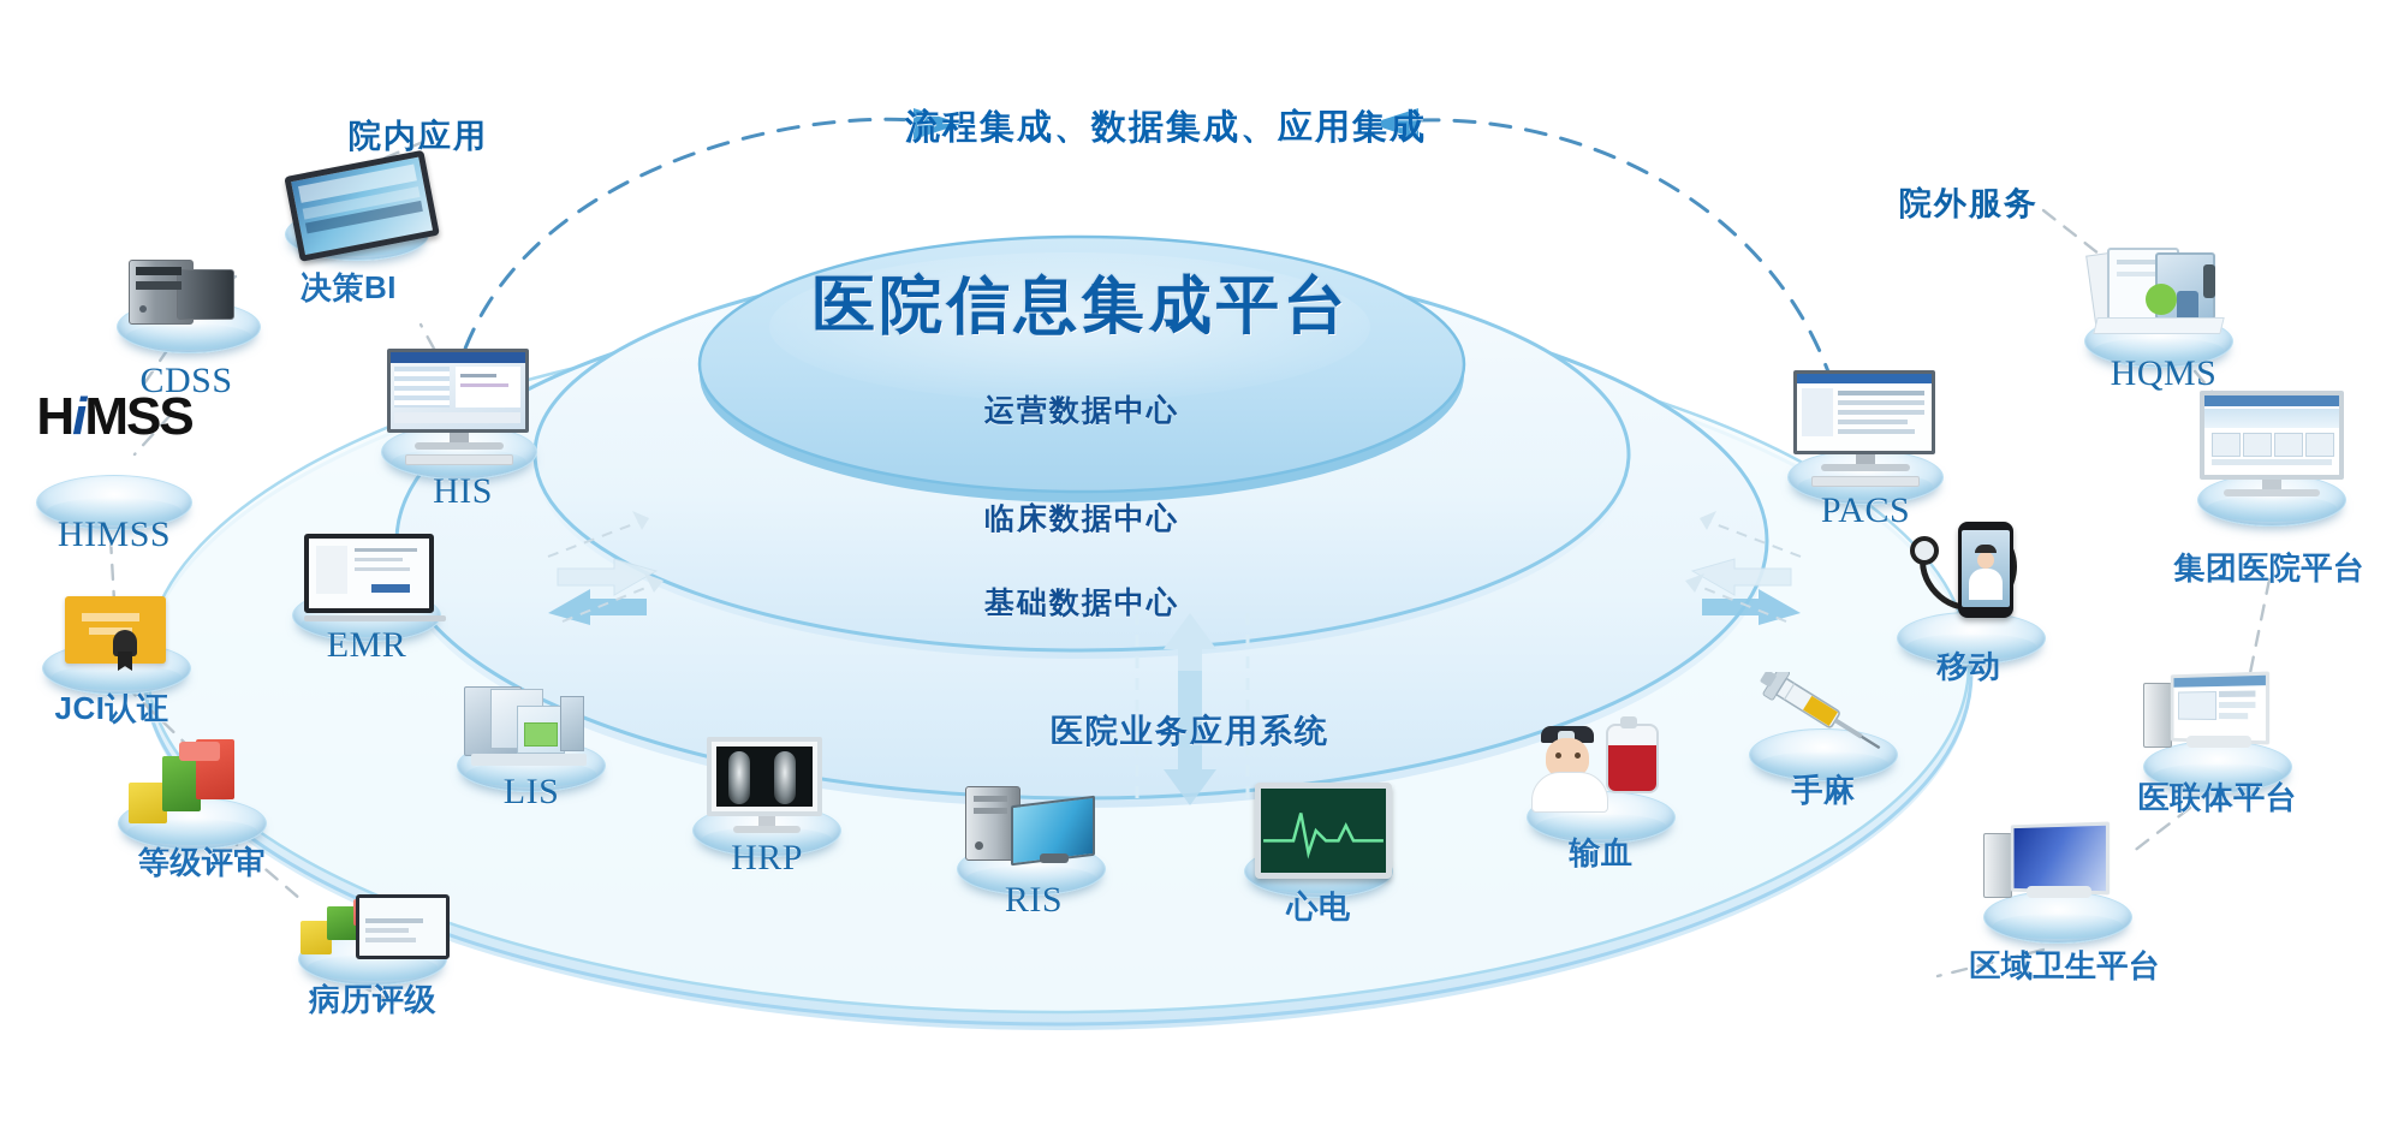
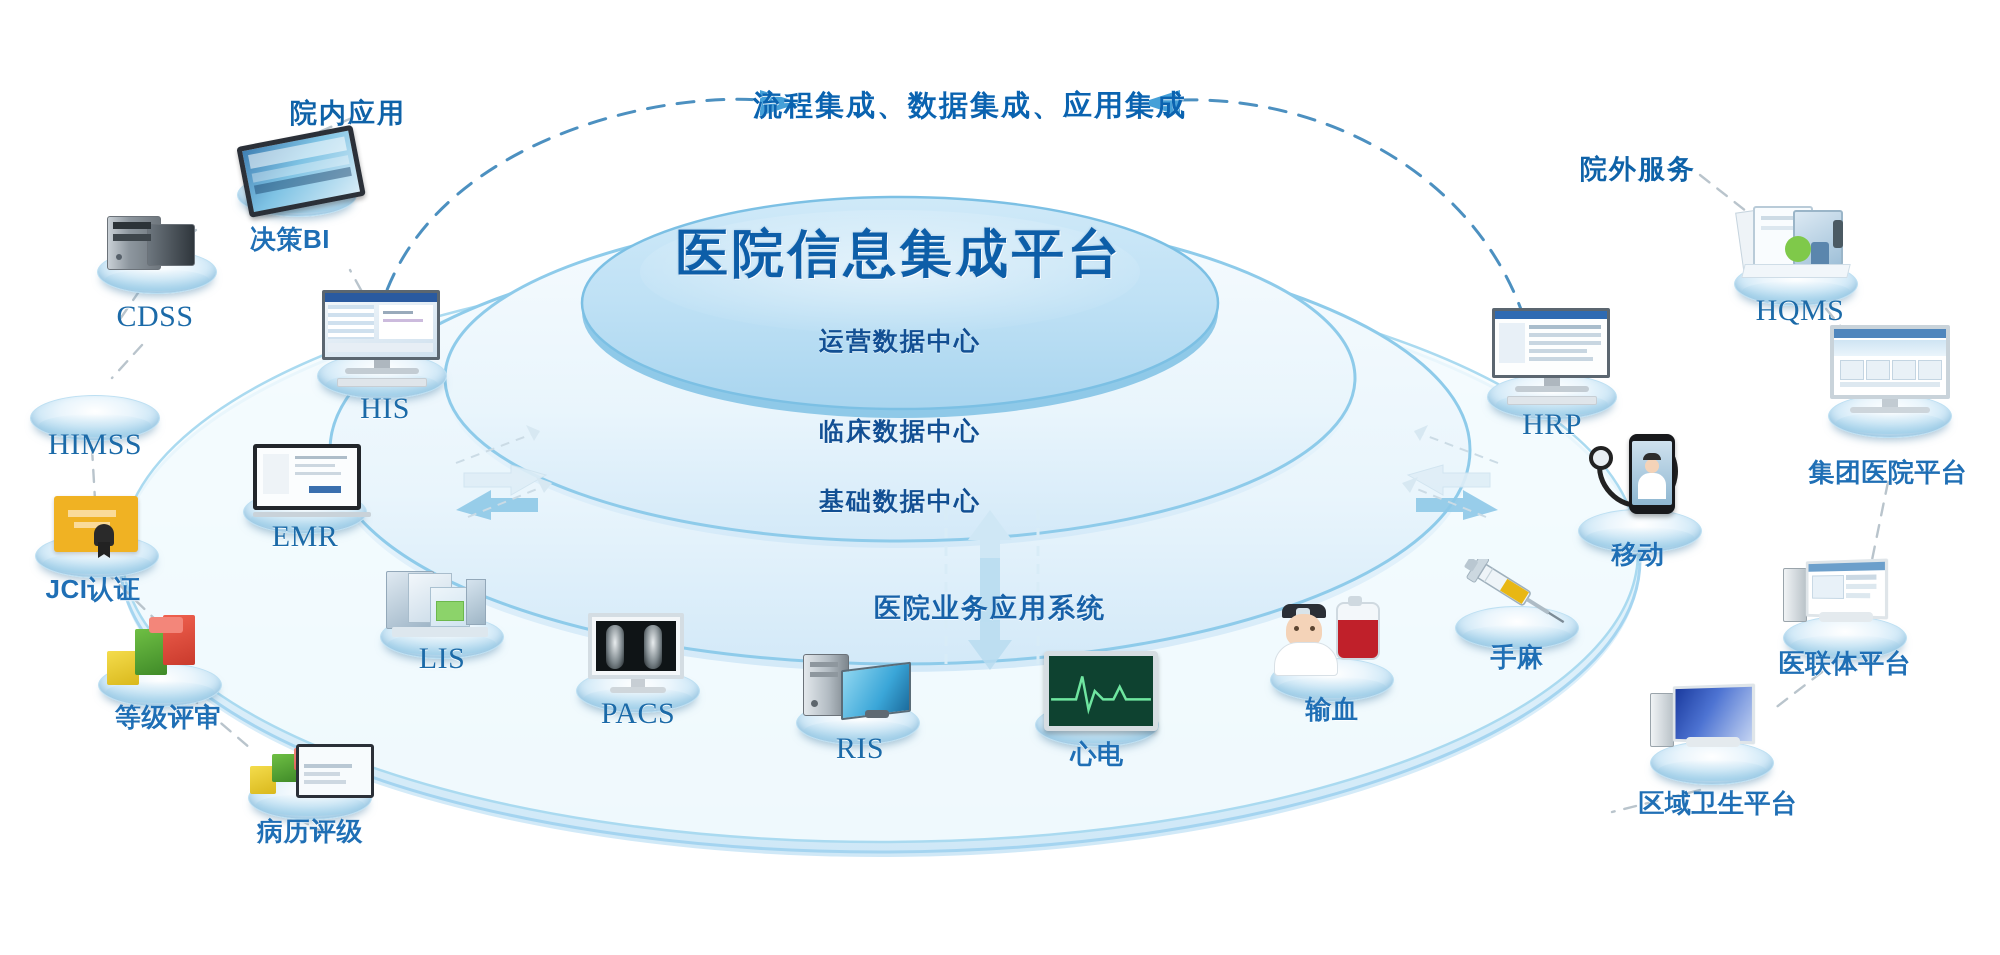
  流程集成、数据集成、应用集成
  院内应用
  院外服务
  医院信息集成平台
  运营数据中心
  临床数据中心
  基础数据中心
  医院业务应用系统
  决策BI
  CDSS
- HiMSS
  HIMSS
  JCI认证
  等级评审
  病历评级
  HIS
  EMR
  LIS
- HRP
+ PACS
  RIS
  心电
  输血
  手麻
  移动
- PACS
+ HRP
  HQMS
  集团医院平台
  医联体平台
  区域卫生平台
